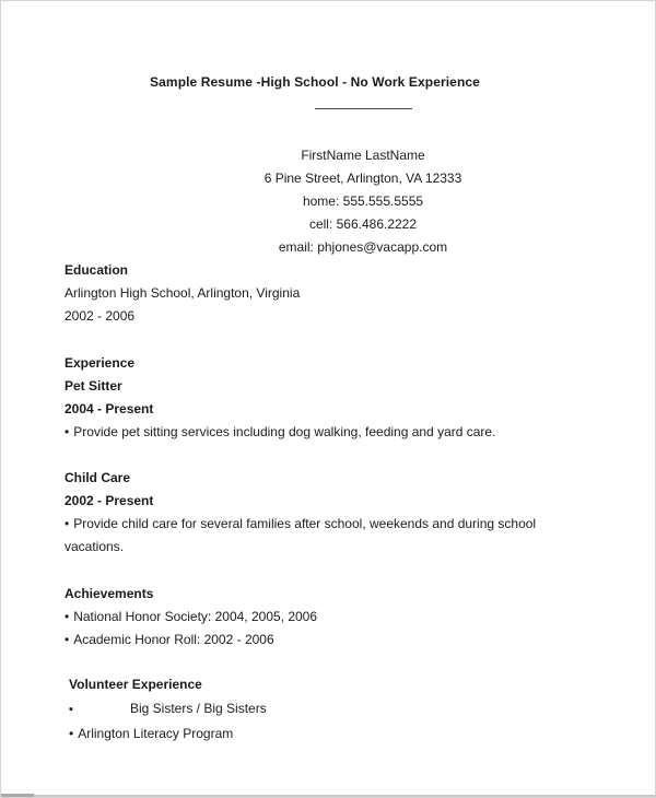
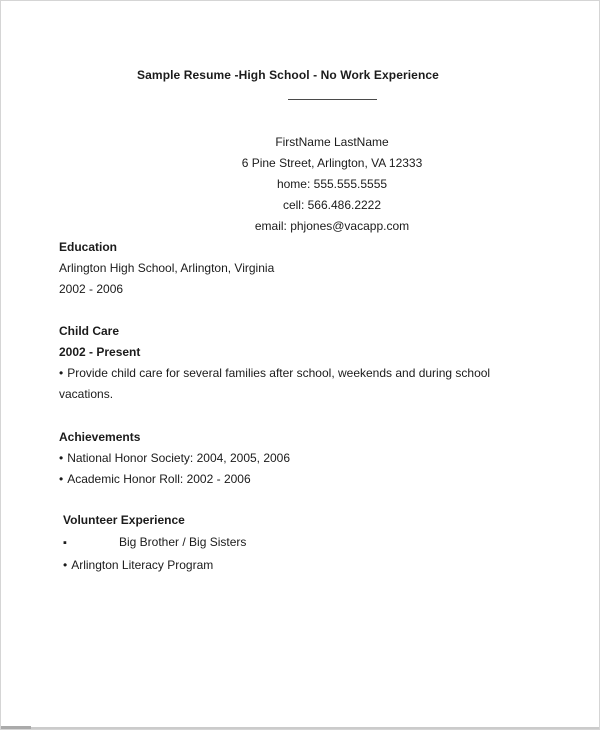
  Sample Resume -High School - No Work Experience
  FirstName LastName
  6 Pine Street, Arlington, VA 12333
  home: 555.555.5555
  cell: 566.486.2222
  email: phjones@vacapp.com
  Education
  Arlington High School, Arlington, Virginia
  2002 - 2006
- Experience
- Pet Sitter
- 2004 - Present
- • Provide pet sitting services including dog walking, feeding and yard care.
  Child Care
  2002 - Present
  • Provide child care for several families after school, weekends and during school vacations.
  Achievements
  • National Honor Society: 2004, 2005, 2006
  • Academic Honor Roll: 2002 - 2006
  Volunteer Experience
- ▪ Big Sisters / Big Sisters
+ ▪ Big Brother / Big Sisters
  • Arlington Literacy Program
